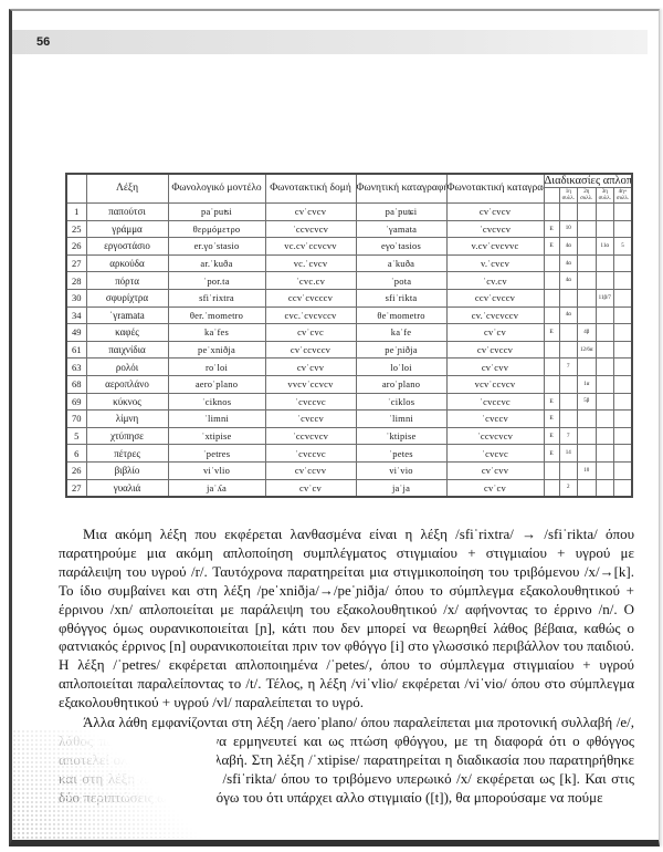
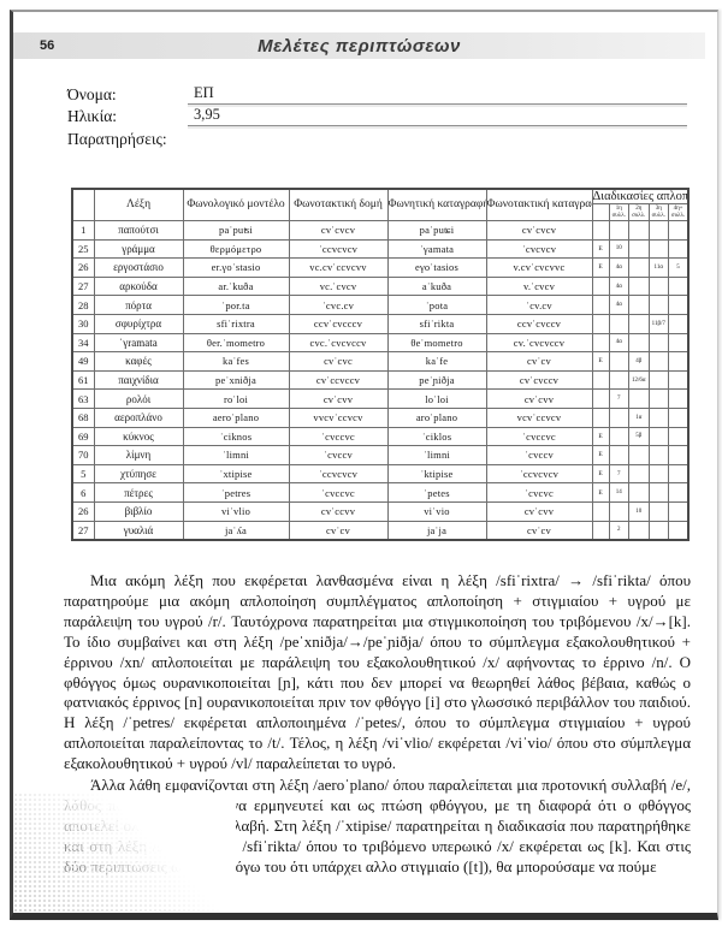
  56
+ Μελέτες περιπτώσεων
+ Όνομα:
+ ΕΠ
+ Ηλικία:
+ 3,95
+ Παρατηρήσεις:
  	Λέξη	Φωνολογικό μοντέλο	Φωνοτακτική δομή	Φωνητική καταγραφή	Φωνοτακτική καταγρα	Διαδικασίες απλοπ
  1	παπούτσι	paˈpuʦi	cvˈcvcv	paˈpuʨi	cvˈcvcv
  25	γράμμα	θερμόμετρο	ˈccvcvcv	ˈγamata	ˈcvcvcv
  26	εργοστάσιο	er.γoˈstasio	vc.cvˈccvcvv	eγoˈtasios	v.cvˈcvcvvc
  27	αρκούδα	ar.ˈkuða	vc.ˈcvcv	aˈkuða	v.ˈcvcv
  28	πόρτα	ˈpor.ta	ˈcvc.cv	ˈpota	ˈcv.cv
  30	σφυρίχτρα	sfiˈrixtra	ccvˈcvcccv	sfiˈrikta	ccvˈcvccv
  34	ˈγramata	θer.ˈmometro	cvc.ˈcvcvccv	θeˈmometro	cv.ˈcvcvccv
  49	καφές	kaˈfes	cvˈcvc	kaˈfe	cvˈcv
  61	παιχνίδια	peˈxniðja	cvˈccvccv	peˈɲiðja	cvˈcvccv
  63	ρολόι	roˈloi	cvˈcvv	loˈloi	cvˈcvv
  68	αεροπλάνο	aeroˈplano	vvcvˈccvcv	aroˈplano	vcvˈccvcv
  69	κύκνος	ˈciknos	ˈcvccvc	ˈciklos	ˈcvccvc
  70	λίμνη	ˈlimni	ˈcvccv	ˈlimni	ˈcvccv
  5	χτύπησε	ˈxtipise	ˈccvcvcv	ˈktipise	ˈccvcvcv
  6	πέτρες	ˈpetres	ˈcvccvc	ˈpetes	ˈcvcvc
  26	βιβλίο	viˈvlio	cvˈccvv	viˈvio	cvˈcvv
  27	γυαλιά	jaˈʎa	cvˈcv	jaˈja	cvˈcv
- Μια ακόμη λέξη που εκφέρεται λανθασμένα είναι η λέξη /sfiˈrixtra/ → /sfiˈrikta/ όπου παρατηρούμε μια ακόμη απλοποίηση συμπλέγματος στιγμιαίου + στιγμιαίου + υγρού με παράλειψη του υγρού /r/. Ταυτόχρονα παρατηρείται μια στιγμικοποίηση του τριβόμενου /x/→[k]. Το ίδιο συμβαίνει και στη λέξη /peˈxniðja/→/peˈɲiðja/ όπου το σύμπλεγμα εξακολουθητικού + έρρινου /xn/ απλοποιείται με παράλειψη του εξακολουθητικού /x/ αφήνοντας το έρρινο /n/. Ο φθόγγος όμως ουρανικοποιείται [ɲ], κάτι που δεν μπορεί να θεωρηθεί λάθος βέβαια, καθώς ο φατνιακός έρρινος [n] ουρανικοποιείται πριν τον φθόγγο [i] στο γλωσσικό περιβάλλον του παιδιού. Η λέξη /ˈpetres/ εκφέρεται απλοποιημένα /ˈpetes/, όπου το σύμπλεγμα στιγμιαίου + υγρού απλοποιείται παραλείποντας το /t/. Τέλος, η λέξη /viˈvlio/ εκφέρεται /viˈvio/ όπου στο σύμπλεγμα εξακολουθητικού + υγρού /vl/ παραλείπεται το υγρό.
+ Μια ακόμη λέξη που εκφέρεται λανθασμένα είναι η λέξη /sfiˈrixtra/ → /sfiˈrikta/ όπου παρατηρούμε μια ακόμη απλοποίηση συμπλέγματος απλοποίηση + στιγμιαίου + υγρού με παράλειψη του υγρού /r/. Ταυτόχρονα παρατηρείται μια στιγμικοποίηση του τριβόμενου /x/→[k]. Το ίδιο συμβαίνει και στη λέξη /peˈxniðja/→/peˈɲiðja/ όπου το σύμπλεγμα εξακολουθητικού + έρρινου /xn/ απλοποιείται με παράλειψη του εξακολουθητικού /x/ αφήνοντας το έρρινο /n/. Ο φθόγγος όμως ουρανικοποιείται [ɲ], κάτι που δεν μπορεί να θεωρηθεί λάθος βέβαια, καθώς ο φατνιακός έρρινος [n] ουρανικοποιείται πριν τον φθόγγο [i] στο γλωσσικό περιβάλλον του παιδιού. Η λέξη /ˈpetres/ εκφέρεται απλοποιημένα /ˈpetes/, όπου το σύμπλεγμα στιγμιαίου + υγρού απλοποιείται παραλείποντας το /t/. Τέλος, η λέξη /viˈvlio/ εκφέρεται /viˈvio/ όπου στο σύμπλεγμα εξακολουθητικού + υγρού /vl/ παραλείπεται το υγρό.
  Άλλα λάθη εμφανίζονται στη λέξη /aeroˈplano/ όπου παραλείπεται μια προτονική συλλαβή /e/, α ερμηνευτεί και ως πτώση φθόγγου, με τη διαφορά ότι ο φθόγγος λαβή. Στη λέξη /ˈxtipise/ παρατηρείται η διαδικασία που παρατηρήθηκε /sfiˈrikta/ όπου το τριβόμενο υπερωικό /x/ εκφέρεται ως [k]. Και στις όγω του ότι υπάρχει αλλο στιγμιαίο ([t]), θα μπορούσαμε να πούμε
